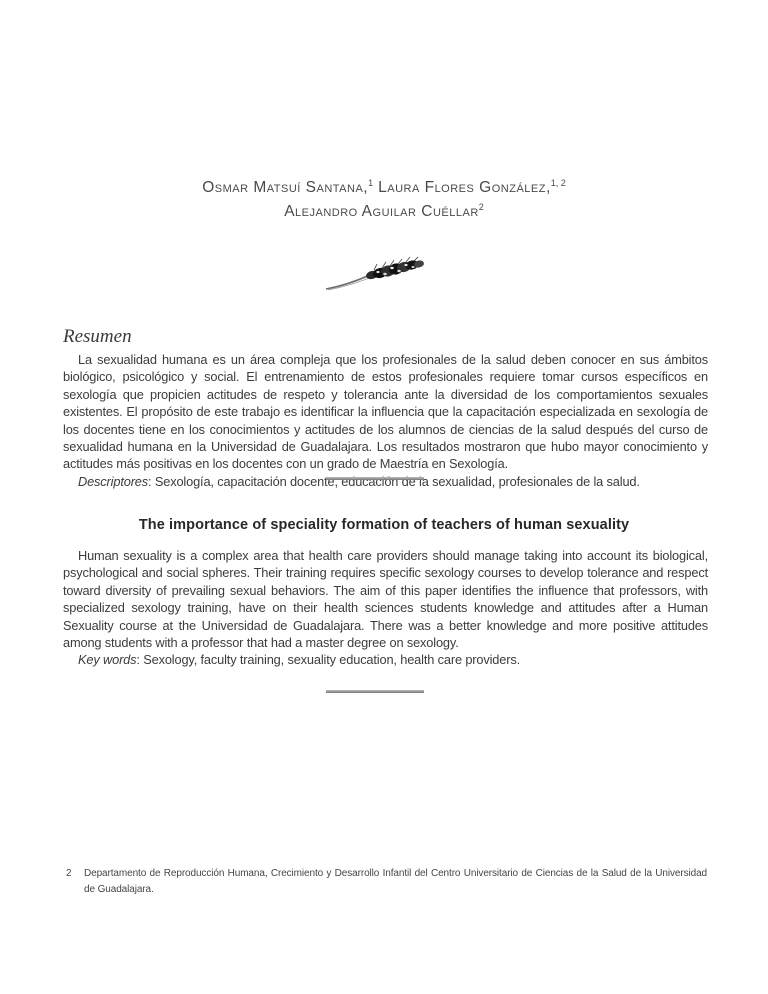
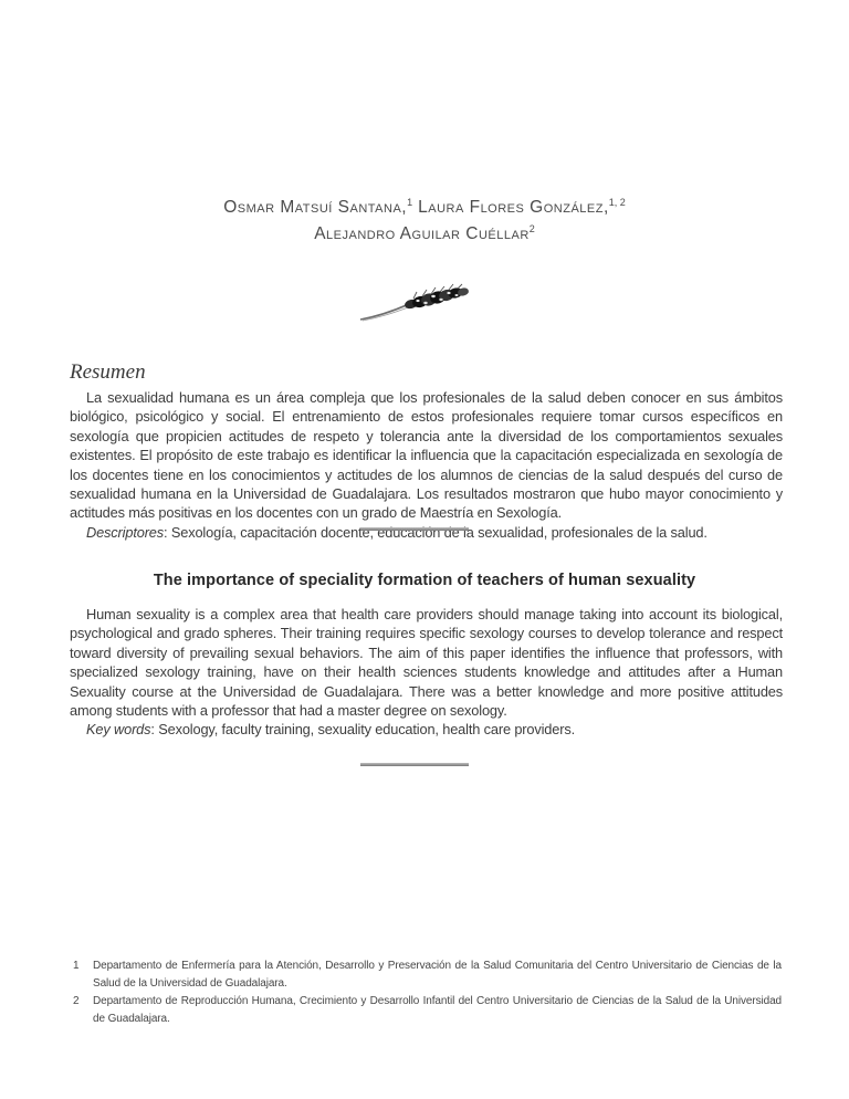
  Osmar Matsuí Santana,1 Laura Flores González,1, 2
  Alejandro Aguilar Cuéllar2
  Resumen
  La sexualidad humana es un área compleja que los profesionales de la salud deben conocer en sus ámbitos biológico, psicológico y social. El entrenamiento de estos profesionales requiere tomar cursos específicos en sexología que propicien actitudes de respeto y tolerancia ante la diversidad de los comportamientos sexuales existentes. El propósito de este trabajo es identificar la influencia que la capacitación especializada en sexología de los docentes tiene en los conocimientos y actitudes de los alumnos de ciencias de la salud después del curso de sexualidad humana en la Universidad de Guadalajara. Los resultados mostraron que hubo mayor conocimiento y actitudes más positivas en los docentes con un grado de Maestría en Sexología.
  Descriptores: Sexología, capacitación docente, educación de la sexualidad, profesionales de la salud.
  The importance of speciality formation of teachers of human sexuality
- Human sexuality is a complex area that health care providers should manage taking into account its biological, psychological and social spheres. Their training requires specific sexology courses to develop tolerance and respect toward diversity of prevailing sexual behaviors. The aim of this paper identifies the influence that professors, with specialized sexology training, have on their health sciences students knowledge and attitudes after a Human Sexuality course at the Universidad de Guadalajara. There was a better knowledge and more positive attitudes among students with a professor that had a master degree on sexology.
+ Human sexuality is a complex area that health care providers should manage taking into account its biological, psychological and grado spheres. Their training requires specific sexology courses to develop tolerance and respect toward diversity of prevailing sexual behaviors. The aim of this paper identifies the influence that professors, with specialized sexology training, have on their health sciences students knowledge and attitudes after a Human Sexuality course at the Universidad de Guadalajara. There was a better knowledge and more positive attitudes among students with a professor that had a master degree on sexology.
  Key words: Sexology, faculty training, sexuality education, health care providers.
+ 1
+ Departamento de Enfermería para la Atención, Desarrollo y Preservación de la Salud Comunitaria del Centro Universitario de Ciencias de la Salud de la Universidad de Guadalajara.
  2
  Departamento de Reproducción Humana, Crecimiento y Desarrollo Infantil del Centro Universitario de Ciencias de la Salud de la Universidad de Guadalajara.
